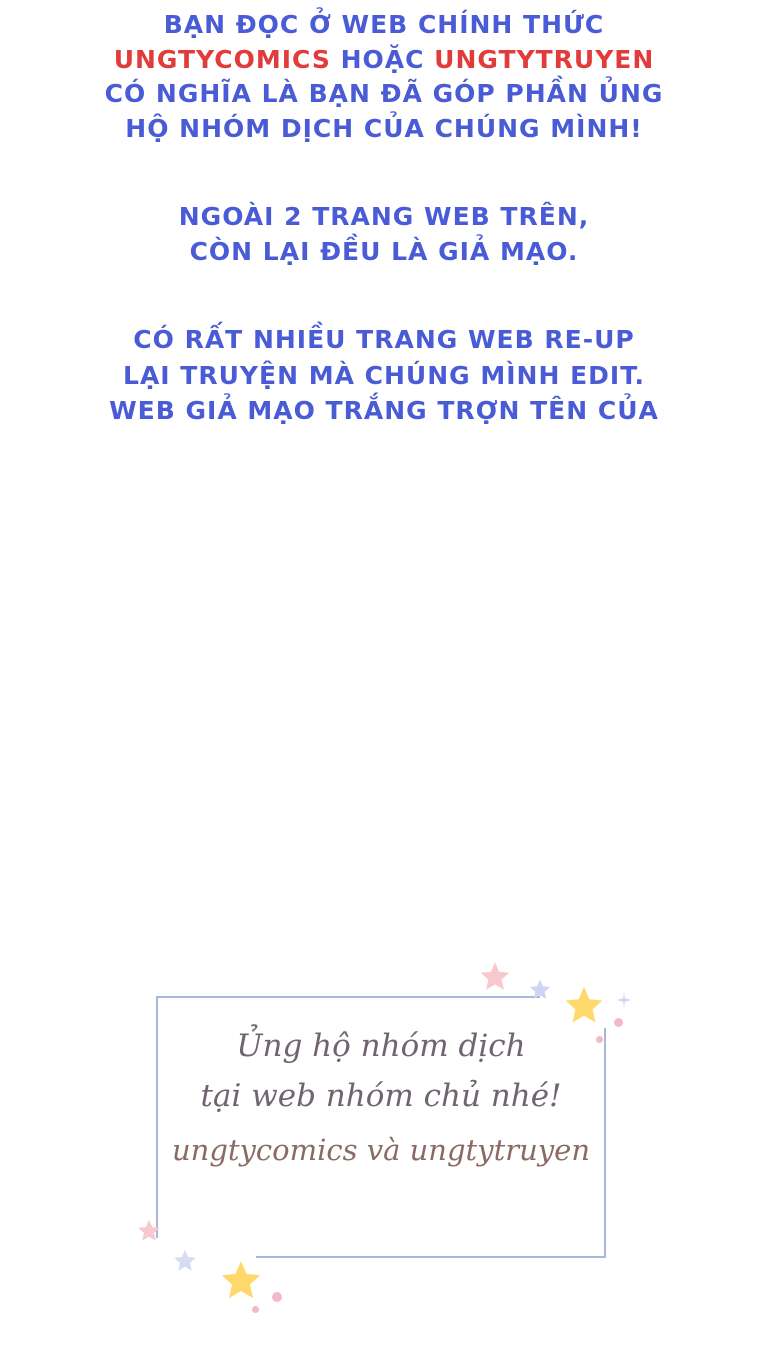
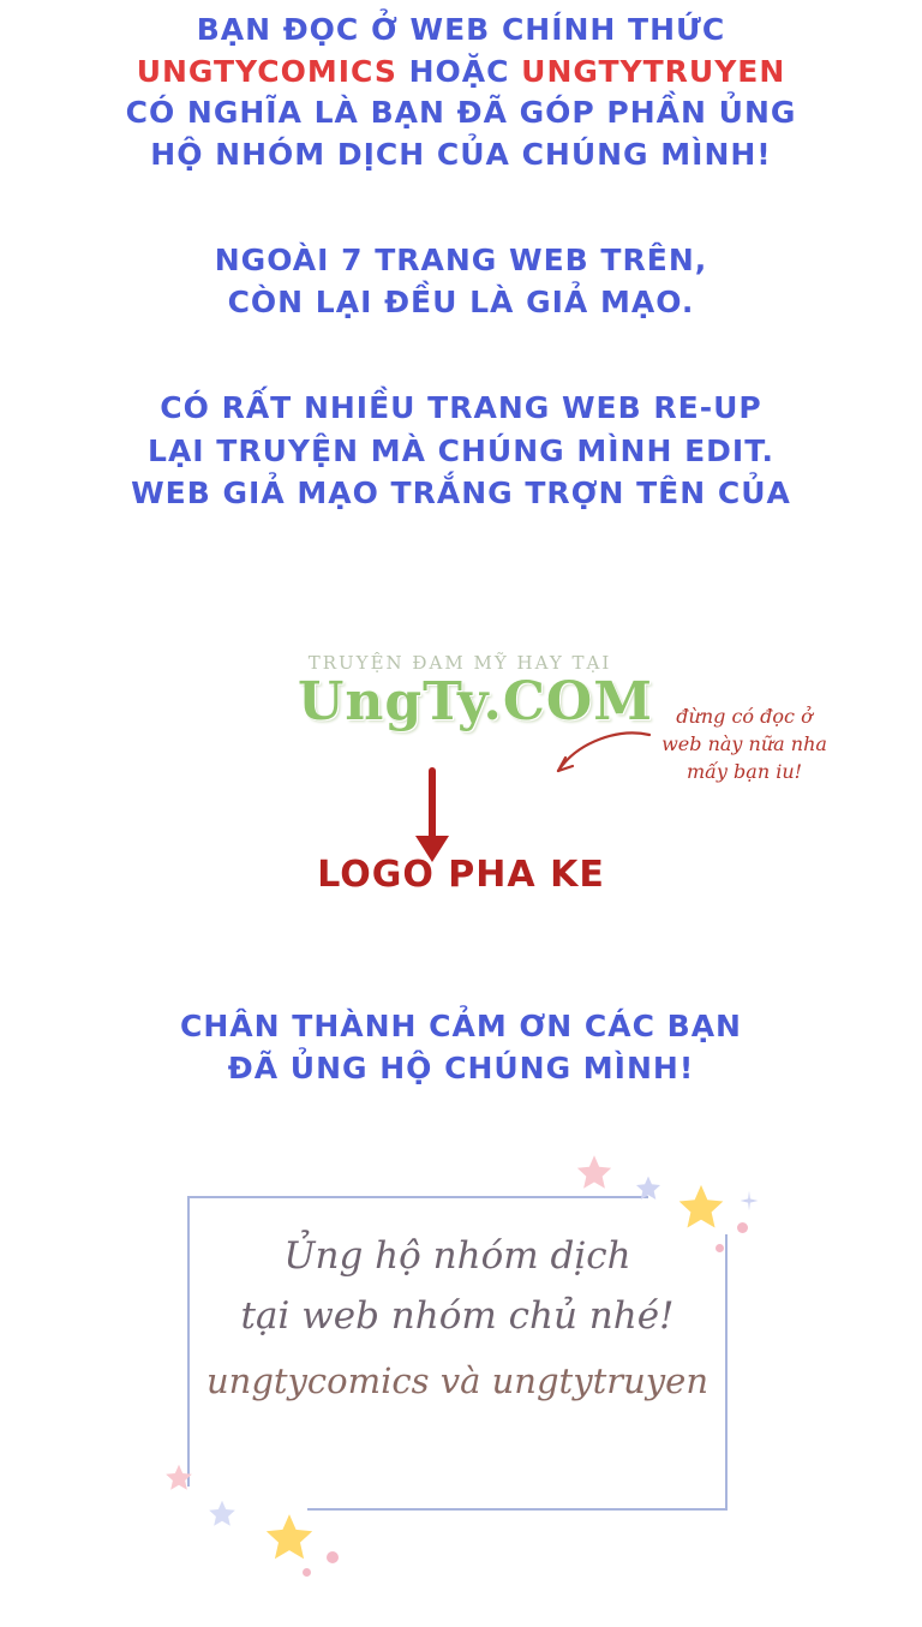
  BẠN ĐỌC Ở WEB CHÍNH THỨC
  UNGTYCOMICS HOẶC UNGTYTRUYEN
  CÓ NGHĨA LÀ BẠN ĐÃ GÓP PHẦN ỦNG
  HỘ NHÓM DỊCH CỦA CHÚNG MÌNH!
- NGOÀI 2 TRANG WEB TRÊN,
+ NGOÀI 7 TRANG WEB TRÊN,
  CÒN LẠI ĐỀU LÀ GIẢ MẠO.
  CÓ RẤT NHIỀU TRANG WEB RE-UP
  LẠI TRUYỆN MÀ CHÚNG MÌNH EDIT.
  WEB GIẢ MẠO TRẮNG TRỢN TÊN CỦA
+ TRUYỆN ĐAM MỸ HAY TẠI
+ UngTy.COM
+ đừng có đọc ở
+ web này nữa nha
+ mấy bạn iu!
+ LOGO PHA KE
+ CHÂN THÀNH CẢM ƠN CÁC BẠN
+ ĐÃ ỦNG HỘ CHÚNG MÌNH!
  Ủng hộ nhóm dịch
  tại web nhóm chủ nhé!
  ungtycomics và ungtytruyen
